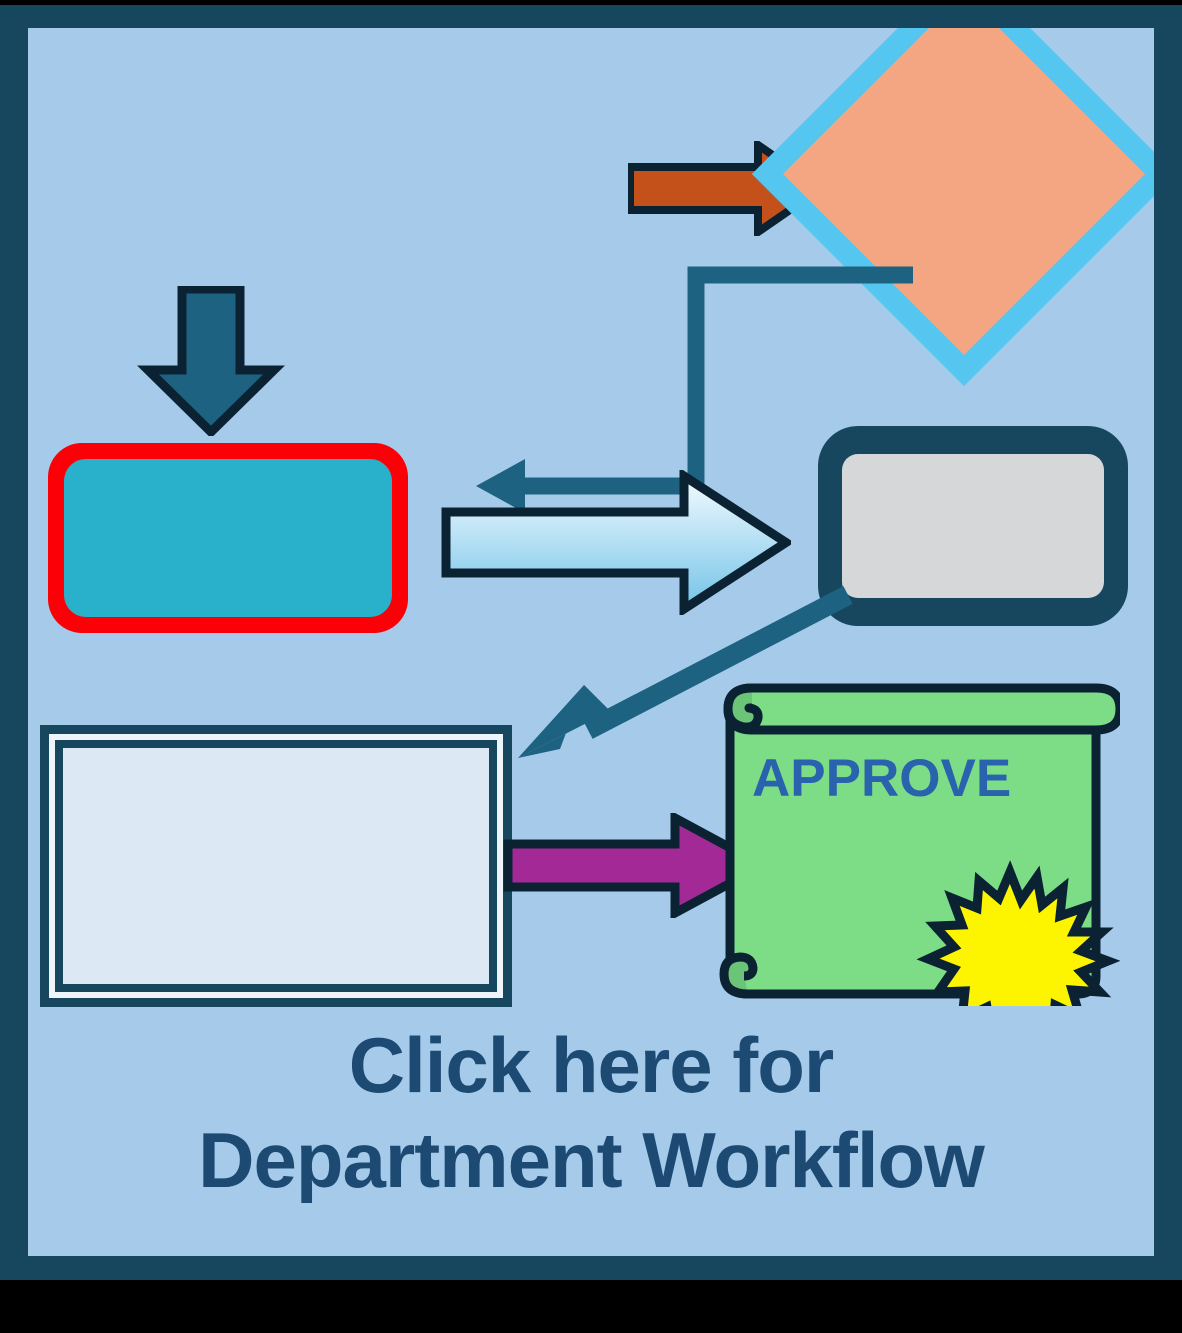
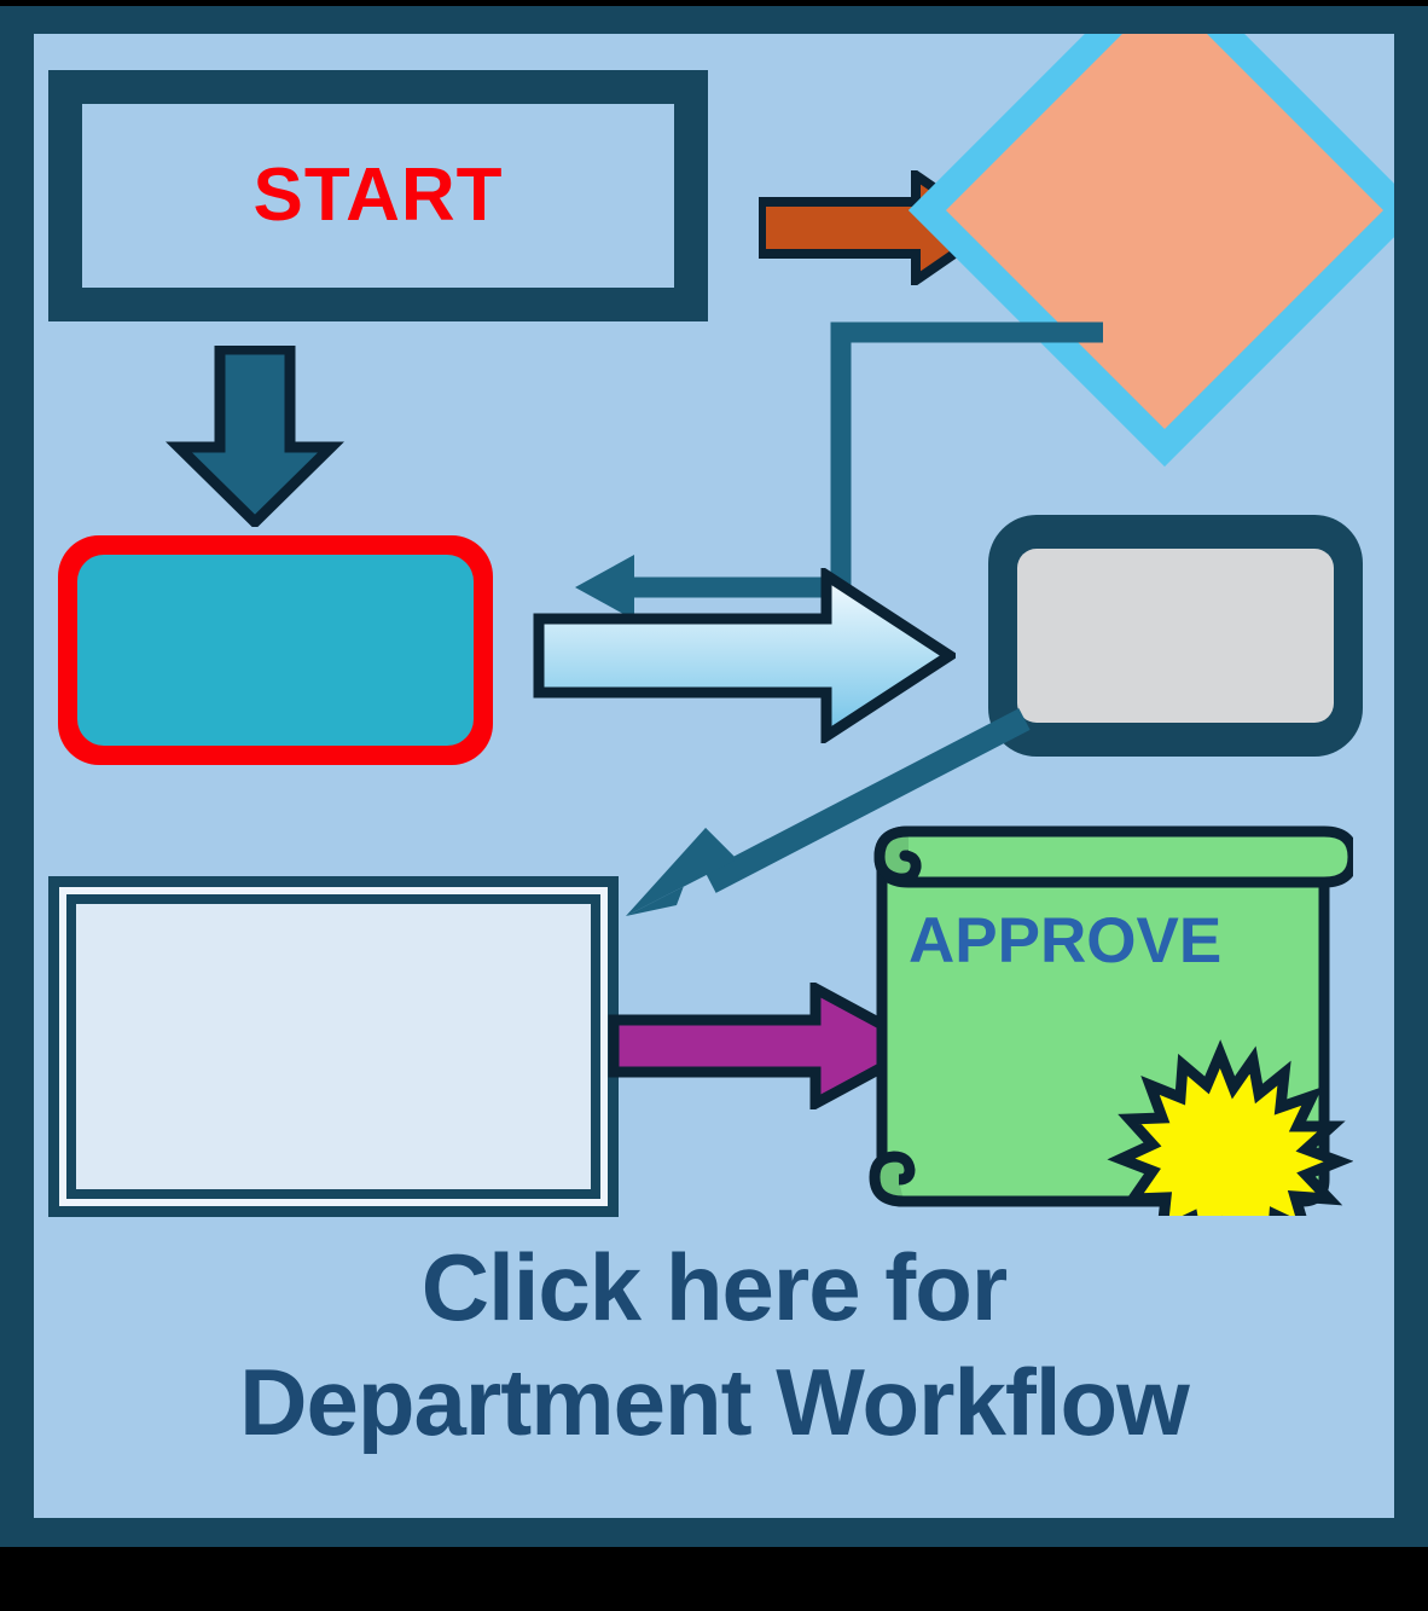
+ START
  APPROVE
  Click here for
  Department Workflow
